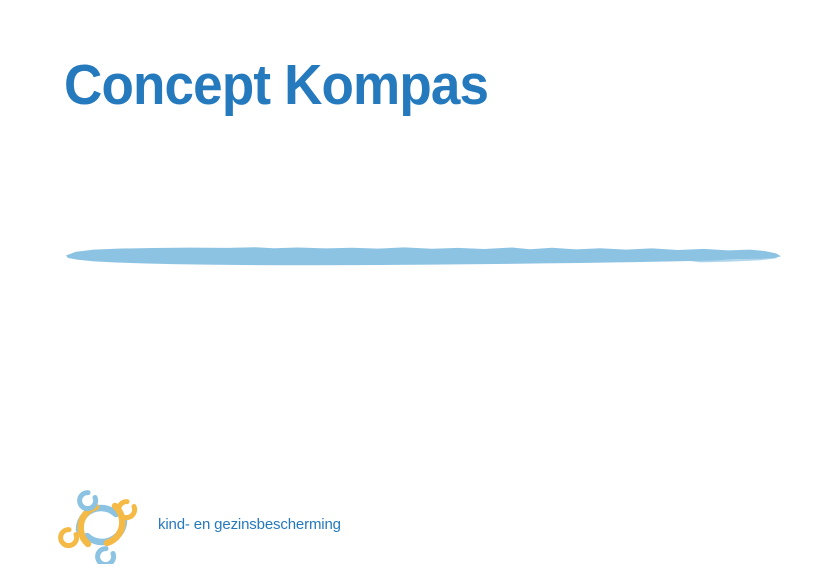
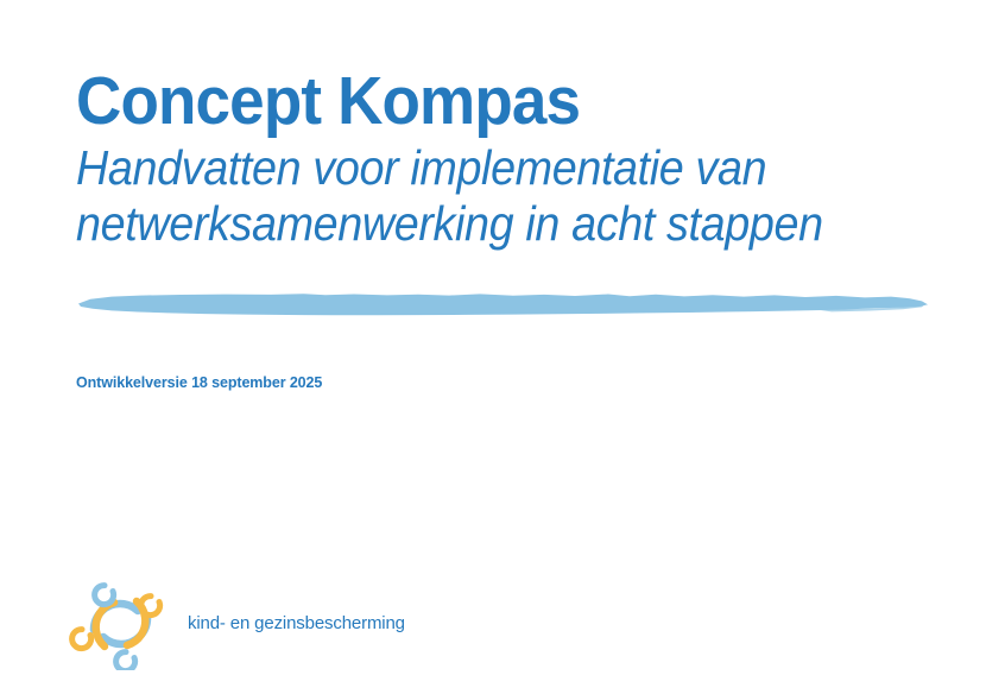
  Concept Kompas
+ Handvatten voor implementatie van
+ netwerksamenwerking in acht stappen
+ Ontwikkelversie 18 september 2025
  kind- en gezinsbescherming
